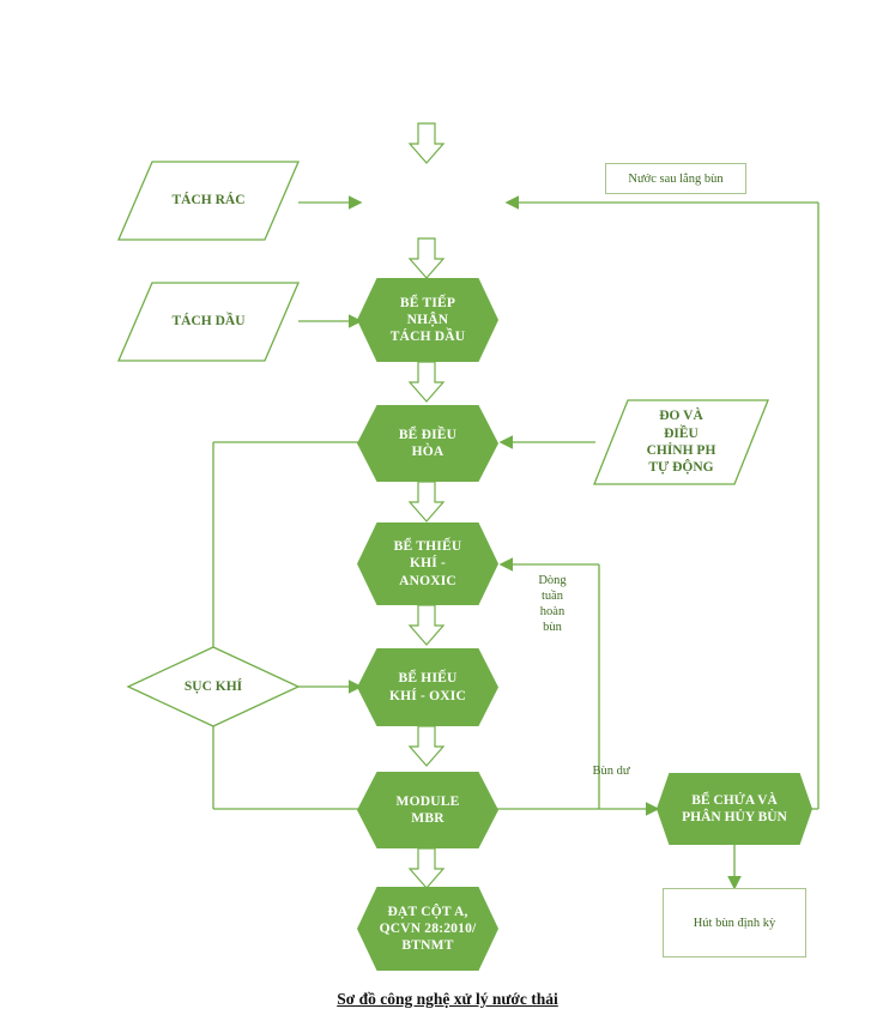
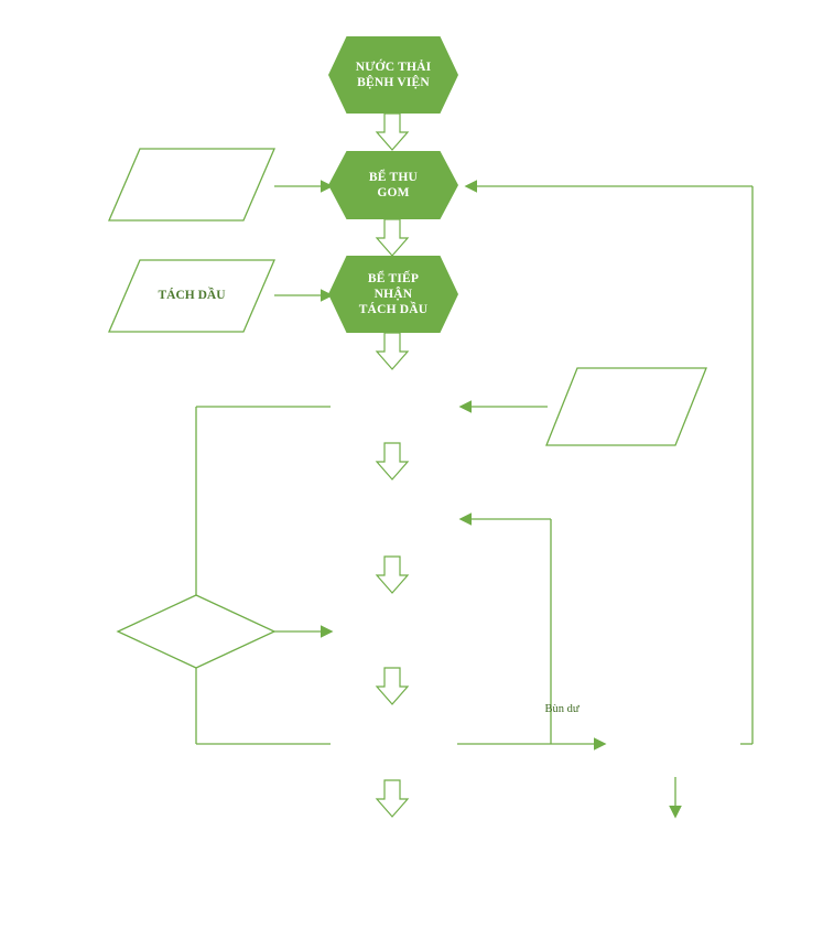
+ NƯỚC THẢI
+ BỆNH VIỆN
+ BỂ THU
+ GOM
  BỂ TIẾP
  NHẬN
  TÁCH DẦU
- BỂ ĐIỀU
- HÒA
- BỂ THIẾU
- KHÍ -
- ANOXIC
- BỂ HIẾU
- KHÍ - OXIC
- MODULE
- MBR
- ĐẠT CỘT A,
- QCVN 28:2010/
- BTNMT
- BỂ CHỨA VÀ
- PHÂN HỦY BÙN
- TÁCH RÁC
  TÁCH DẦU
- ĐO VÀ
- ĐIỀU
- CHỈNH PH
- TỰ ĐỘNG
- SỤC KHÍ
- Nước sau lắng bùn
- Dòng
- tuần
- hoàn
- bùn
  Bùn dư
- Hút bùn định kỳ
- Sơ đồ công nghệ xử lý nước thải
